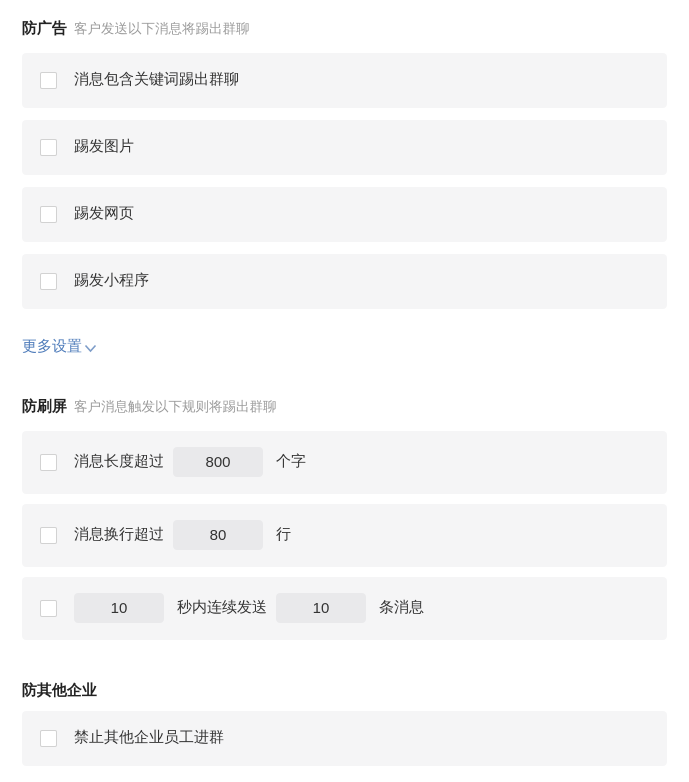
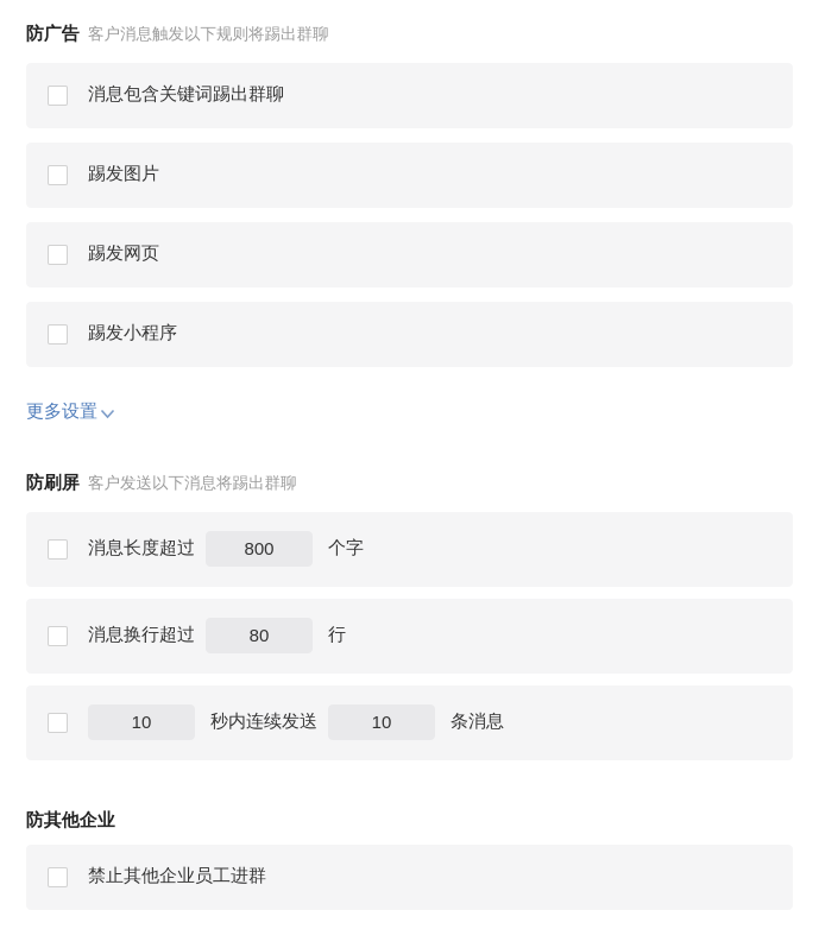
  防广告
- 客户发送以下消息将踢出群聊
+ 客户消息触发以下规则将踢出群聊
  消息包含关键词踢出群聊
  踢发图片
  踢发网页
  踢发小程序
  更多设置
  防刷屏
- 客户消息触发以下规则将踢出群聊
+ 客户发送以下消息将踢出群聊
  消息长度超过
  800
  个字
  消息换行超过
  80
  行
  10
  秒内连续发送
  10
  条消息
  防其他企业
  禁止其他企业员工进群
